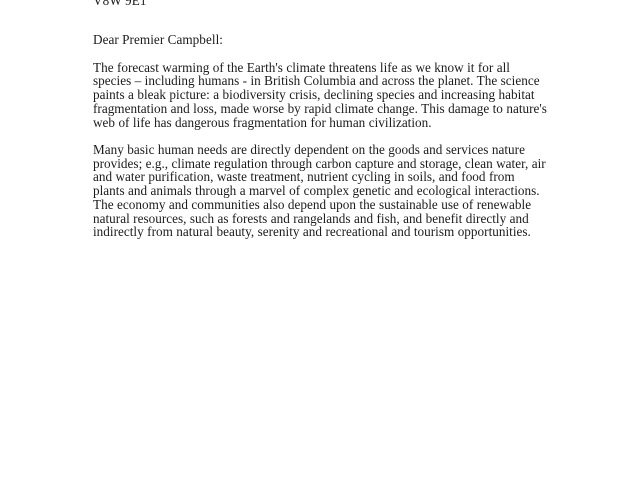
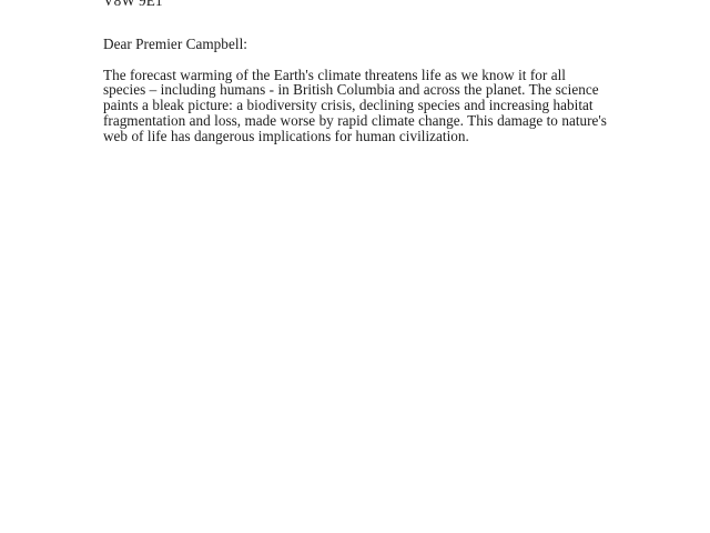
  V8W 9E1
  Dear Premier Campbell:
- The forecast warming of the Earth's climate threatens life as we know it for all species – including humans - in British Columbia and across the planet. The science paints a bleak picture: a biodiversity crisis, declining species and increasing habitat fragmentation and loss, made worse by rapid climate change. This damage to nature's web of life has dangerous fragmentation for human civilization.
+ The forecast warming of the Earth's climate threatens life as we know it for all species – including humans - in British Columbia and across the planet. The science paints a bleak picture: a biodiversity crisis, declining species and increasing habitat fragmentation and loss, made worse by rapid climate change. This damage to nature's web of life has dangerous implications for human civilization.
- Many basic human needs are directly dependent on the goods and services nature provides; e.g., climate regulation through carbon capture and storage, clean water, air and water purification, waste treatment, nutrient cycling in soils, and food from plants and animals through a marvel of complex genetic and ecological interactions. The economy and communities also depend upon the sustainable use of renewable natural resources, such as forests and rangelands and fish, and benefit directly and indirectly from natural beauty, serenity and recreational and tourism opportunities.
